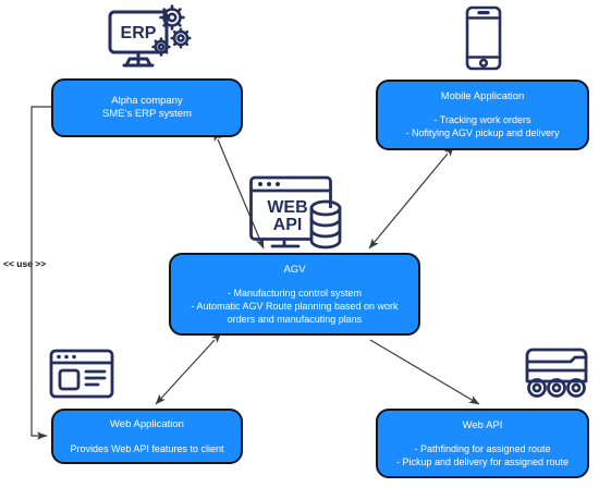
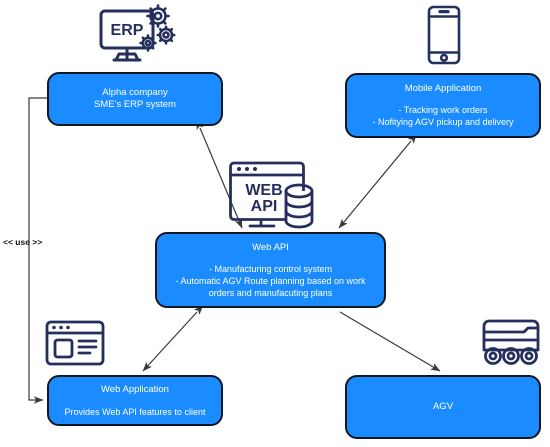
  << use >>
  ERP
  WEB
  API
  Alpha company
  SME's ERP system
  Mobile Application
  - Tracking work orders
  - Nofitying AGV pickup and delivery
- AGV
+ Web API
  - Manufacturing control system
  - Automatic AGV Route planning based on work
  orders and manufacuting plans
  Web Application
  Provides Web API features to client
- Web API
+ AGV
- - Pathfinding for assigned route
- - Pickup and delivery for assigned route
